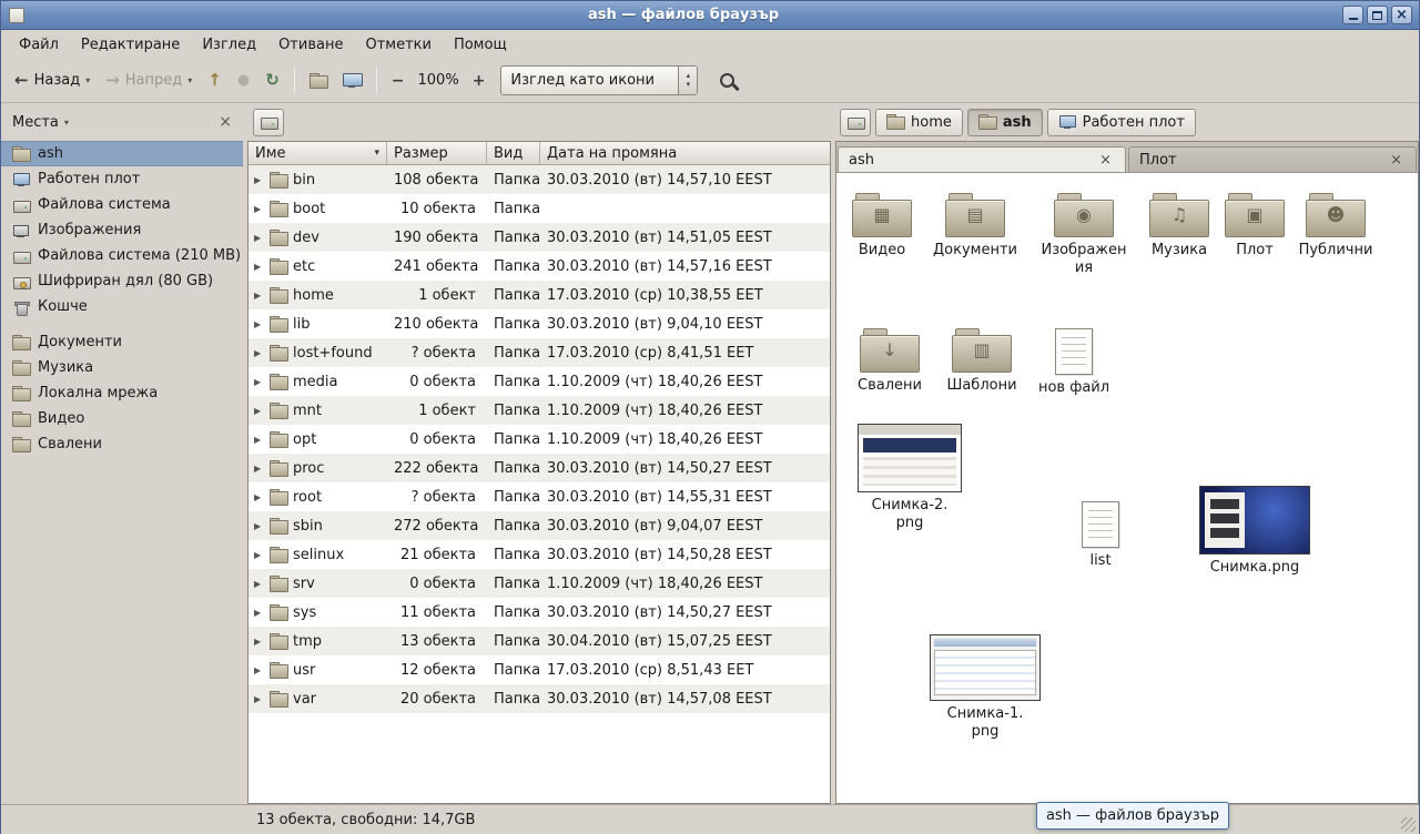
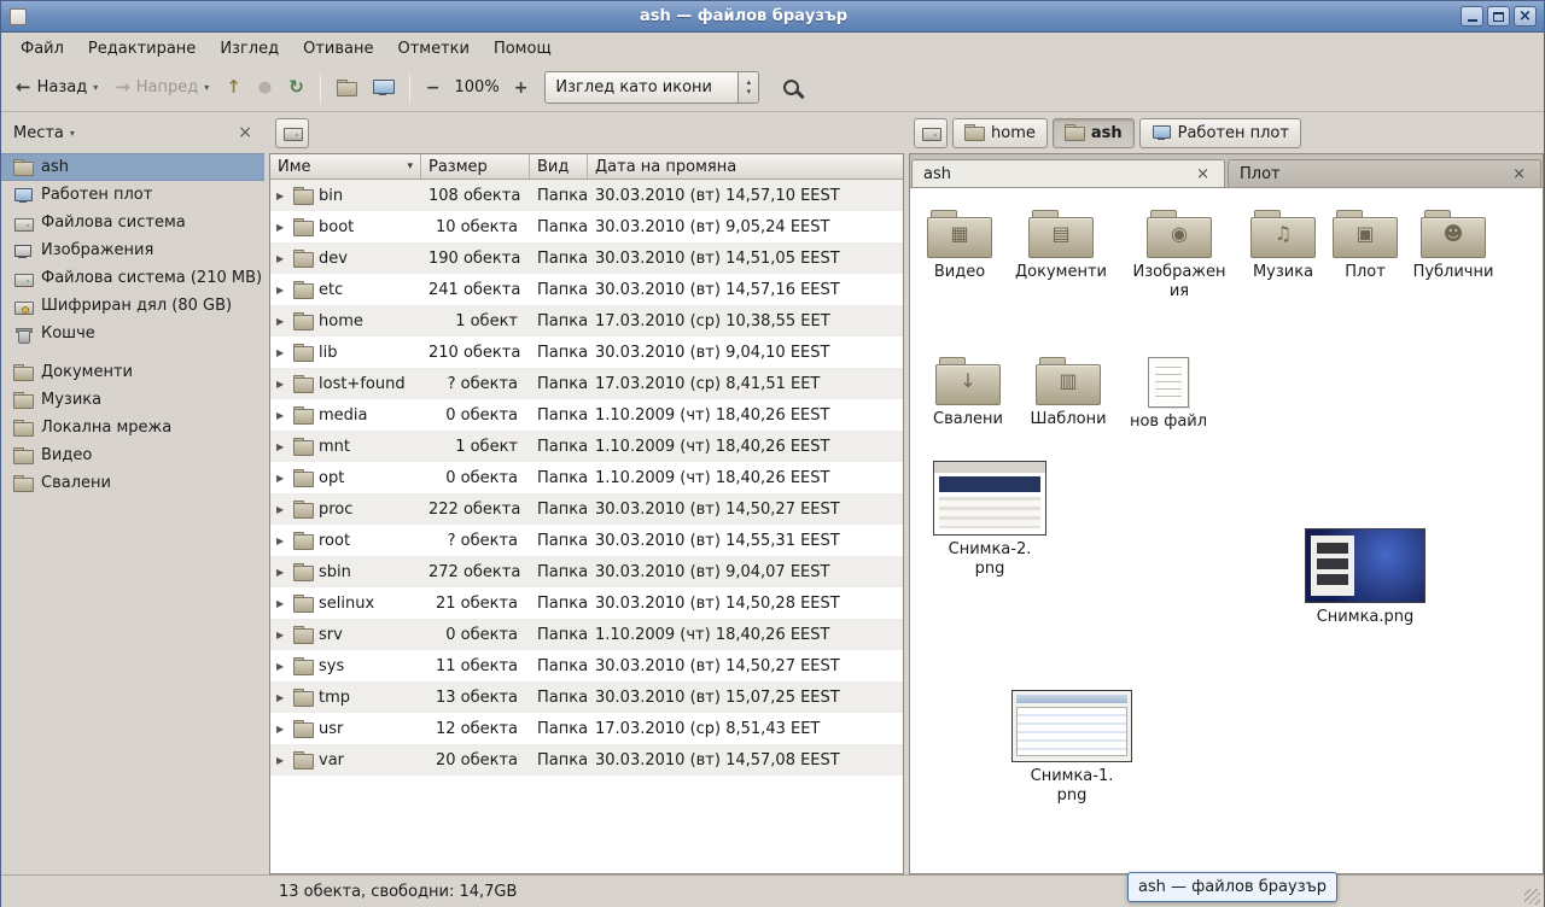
  ash — файлов браузър
  ×
  Файл
  Редактиране
  Изглед
  Отиване
  Отметки
  Помощ
  ←
  Назад
  ▾
  →
  Напред
  ▾
  ↑
  ●
  ↻
  −
  100%
  +
  Изглед като икони
  ▴
  ▾
  Места
  ▾
  ×
  ash
  Работен плот
  Файлова система
  Изображения
  Файлова система (210 MB)
  Шифриран дял (80 GB)
  Кошче
  Документи
  Музика
  Локална мрежа
  Видео
  Свалени
  home
  ash
  Работен плот
  Име
  ▾
  Размер
  Вид
  Дата на промяна
  ▶
  bin
  108 обекта
  Папка
  30.03.2010 (вт) 14,57,10 EEST
  ▶
  boot
  10 обекта
  Папка
+ 30.03.2010 (вт) 9,05,24 EEST
  ▶
  dev
  190 обекта
  Папка
  30.03.2010 (вт) 14,51,05 EEST
  ▶
  etc
  241 обекта
  Папка
  30.03.2010 (вт) 14,57,16 EEST
  ▶
  home
  1 обект
  Папка
  17.03.2010 (ср) 10,38,55 EET
  ▶
  lib
  210 обекта
  Папка
  30.03.2010 (вт) 9,04,10 EEST
  ▶
  lost+found
  ? обекта
  Папка
  17.03.2010 (ср) 8,41,51 EET
  ▶
  media
  0 обекта
  Папка
  1.10.2009 (чт) 18,40,26 EEST
  ▶
  mnt
  1 обект
  Папка
  1.10.2009 (чт) 18,40,26 EEST
  ▶
  opt
  0 обекта
  Папка
  1.10.2009 (чт) 18,40,26 EEST
  ▶
  proc
  222 обекта
  Папка
  30.03.2010 (вт) 14,50,27 EEST
  ▶
  root
  ? обекта
  Папка
  30.03.2010 (вт) 14,55,31 EEST
  ▶
  sbin
  272 обекта
  Папка
  30.03.2010 (вт) 9,04,07 EEST
  ▶
  selinux
  21 обекта
  Папка
  30.03.2010 (вт) 14,50,28 EEST
  ▶
  srv
  0 обекта
  Папка
  1.10.2009 (чт) 18,40,26 EEST
  ▶
  sys
  11 обекта
  Папка
  30.03.2010 (вт) 14,50,27 EEST
  ▶
  tmp
  13 обекта
  Папка
- 30.04.2010 (вт) 15,07,25 EEST
+ 30.03.2010 (вт) 15,07,25 EEST
  ▶
  usr
  12 обекта
  Папка
  17.03.2010 (ср) 8,51,43 EET
  ▶
  var
  20 обекта
  Папка
  30.03.2010 (вт) 14,57,08 EEST
  ash
  ×
  Плот
  ×
  ▦
  Видео
  ▤
  Документи
  ◉
  Изображен
  ия
  ♫
  Музика
  ▣
  Плот
  ☻
  Публични
  ↓
  Свалени
  ▥
  Шаблони
  нов файл
  Снимка-2.
  png
- list
  Снимка.png
  Снимка-1.
  png
  13 обекта, свободни: 14,7GB
  ash — файлов браузър
